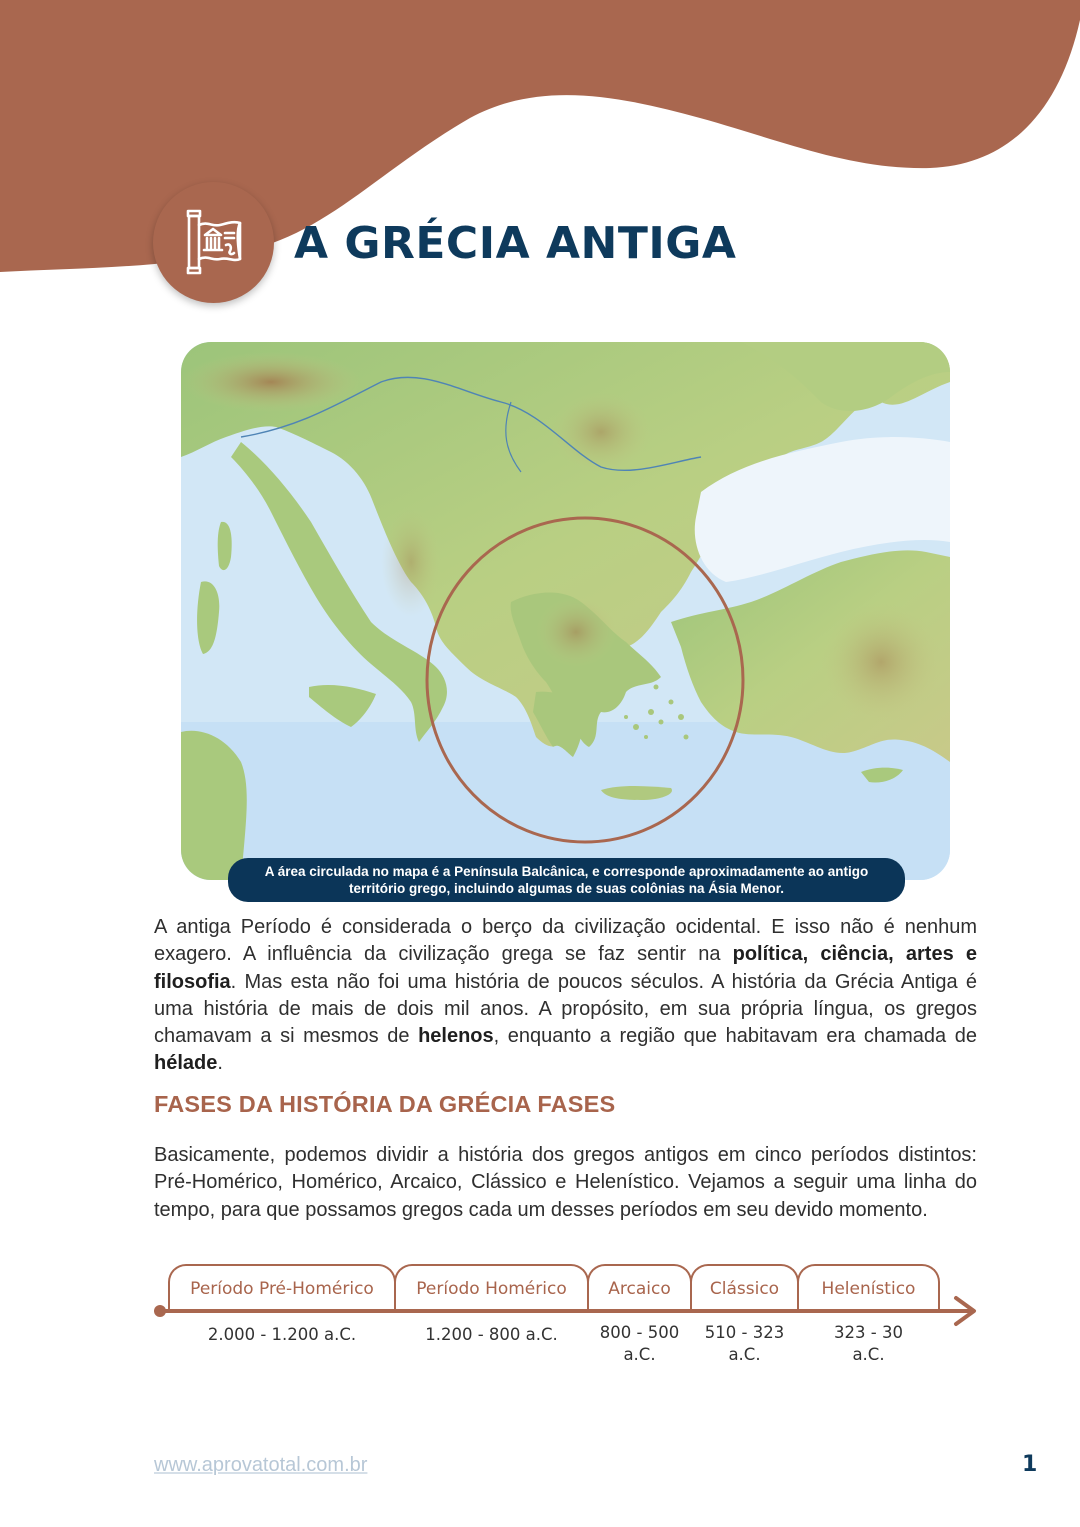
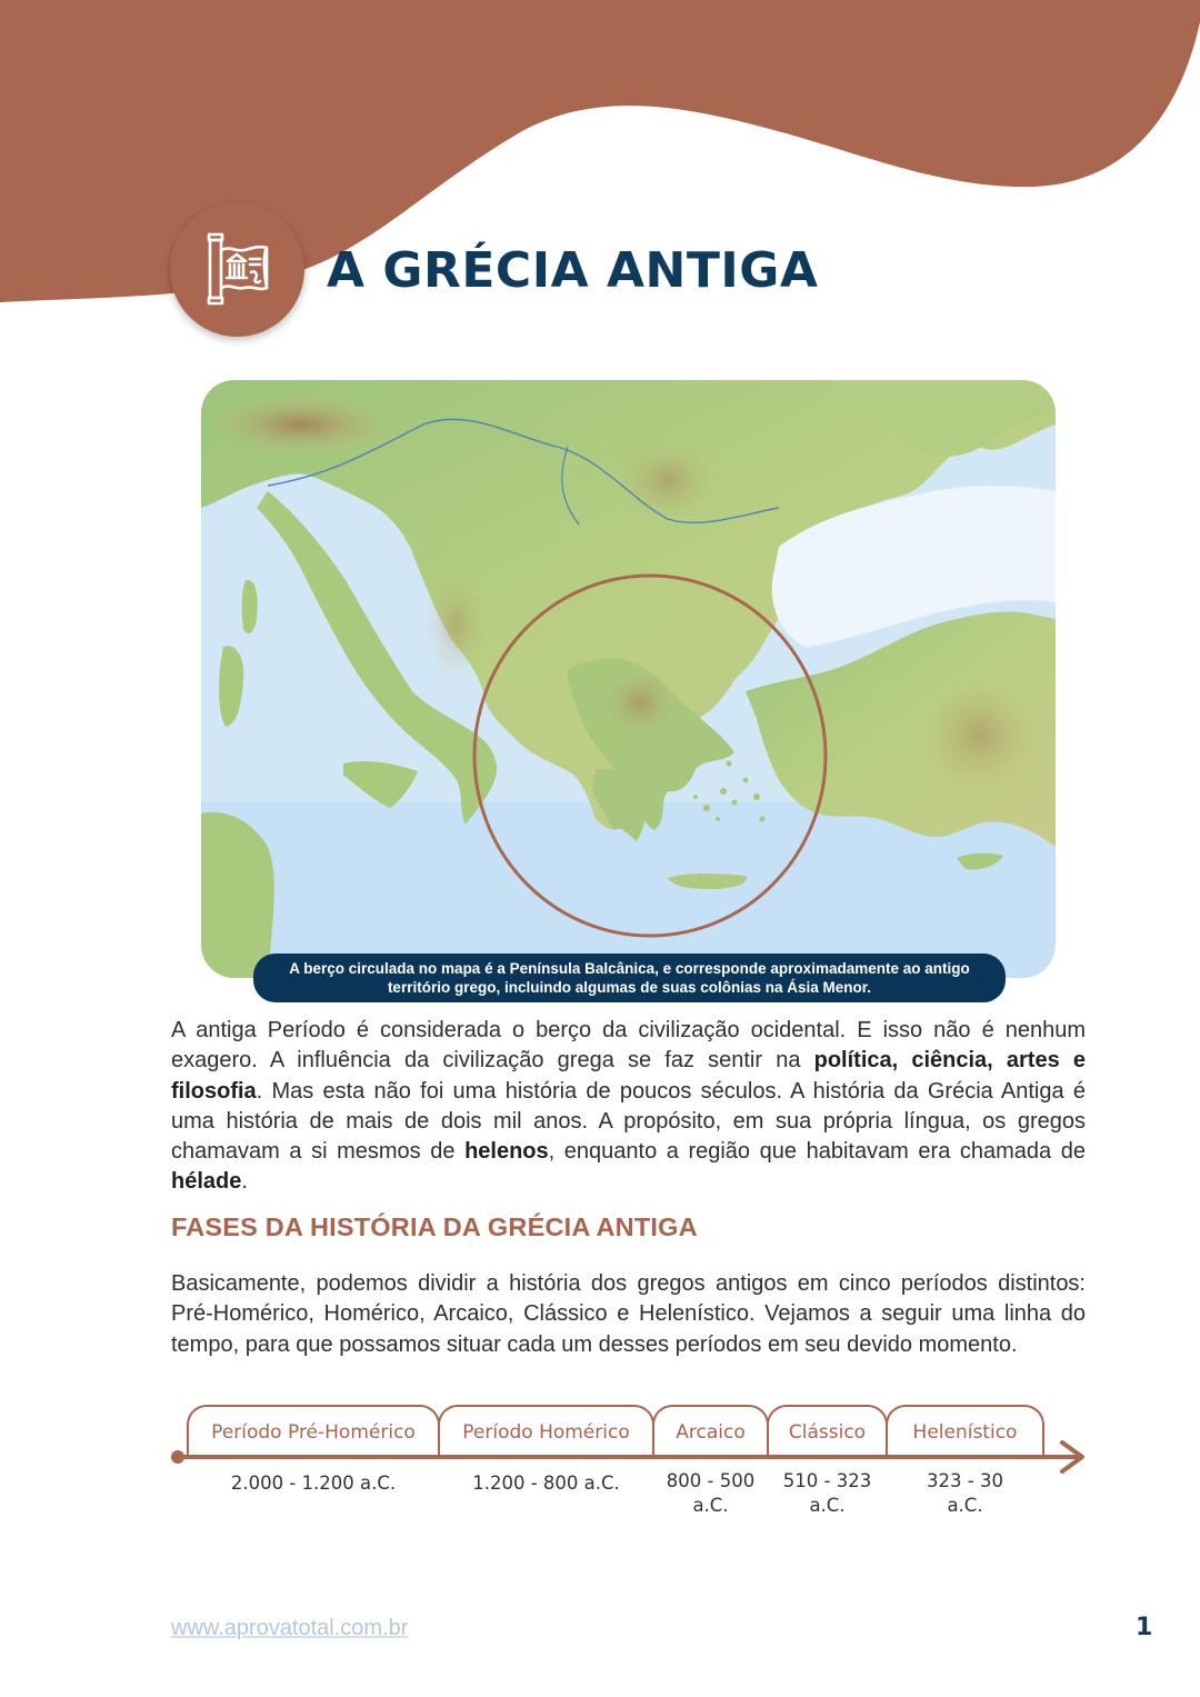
  A GRÉCIA ANTIGA
- A área circulada no mapa é a Península Balcânica, e corresponde aproximadamente ao antigo
+ A berço circulada no mapa é a Península Balcânica, e corresponde aproximadamente ao antigo
  território grego, incluindo algumas de suas colônias na Ásia Menor.
  A antiga Período é considerada o berço da civilização ocidental. E isso não é nenhum exagero. A influência da civilização grega se faz sentir na política, ciência, artes e filosofia. Mas esta não foi uma história de poucos séculos. A história da Grécia Antiga é uma história de mais de dois mil anos. A propósito, em sua própria língua, os gregos chamavam a si mesmos de helenos, enquanto a região que habitavam era chamada de hélade.
- FASES DA HISTÓRIA DA GRÉCIA FASES
+ FASES DA HISTÓRIA DA GRÉCIA ANTIGA
- Basicamente, podemos dividir a história dos gregos antigos em cinco períodos distintos: Pré-Homérico, Homérico, Arcaico, Clássico e Helenístico. Vejamos a seguir uma linha do tempo, para que possamos gregos cada um desses períodos em seu devido momento.
+ Basicamente, podemos dividir a história dos gregos antigos em cinco períodos distintos: Pré-Homérico, Homérico, Arcaico, Clássico e Helenístico. Vejamos a seguir uma linha do tempo, para que possamos situar cada um desses períodos em seu devido momento.
  Período Pré-Homérico
  Período Homérico
  Arcaico
  Clássico
  Helenístico
  2.000 - 1.200 a.C.
  1.200 - 800 a.C.
  800 - 500
  a.C.
  510 - 323
  a.C.
  323 - 30
  a.C.
  www.aprovatotal.com.br
  1
